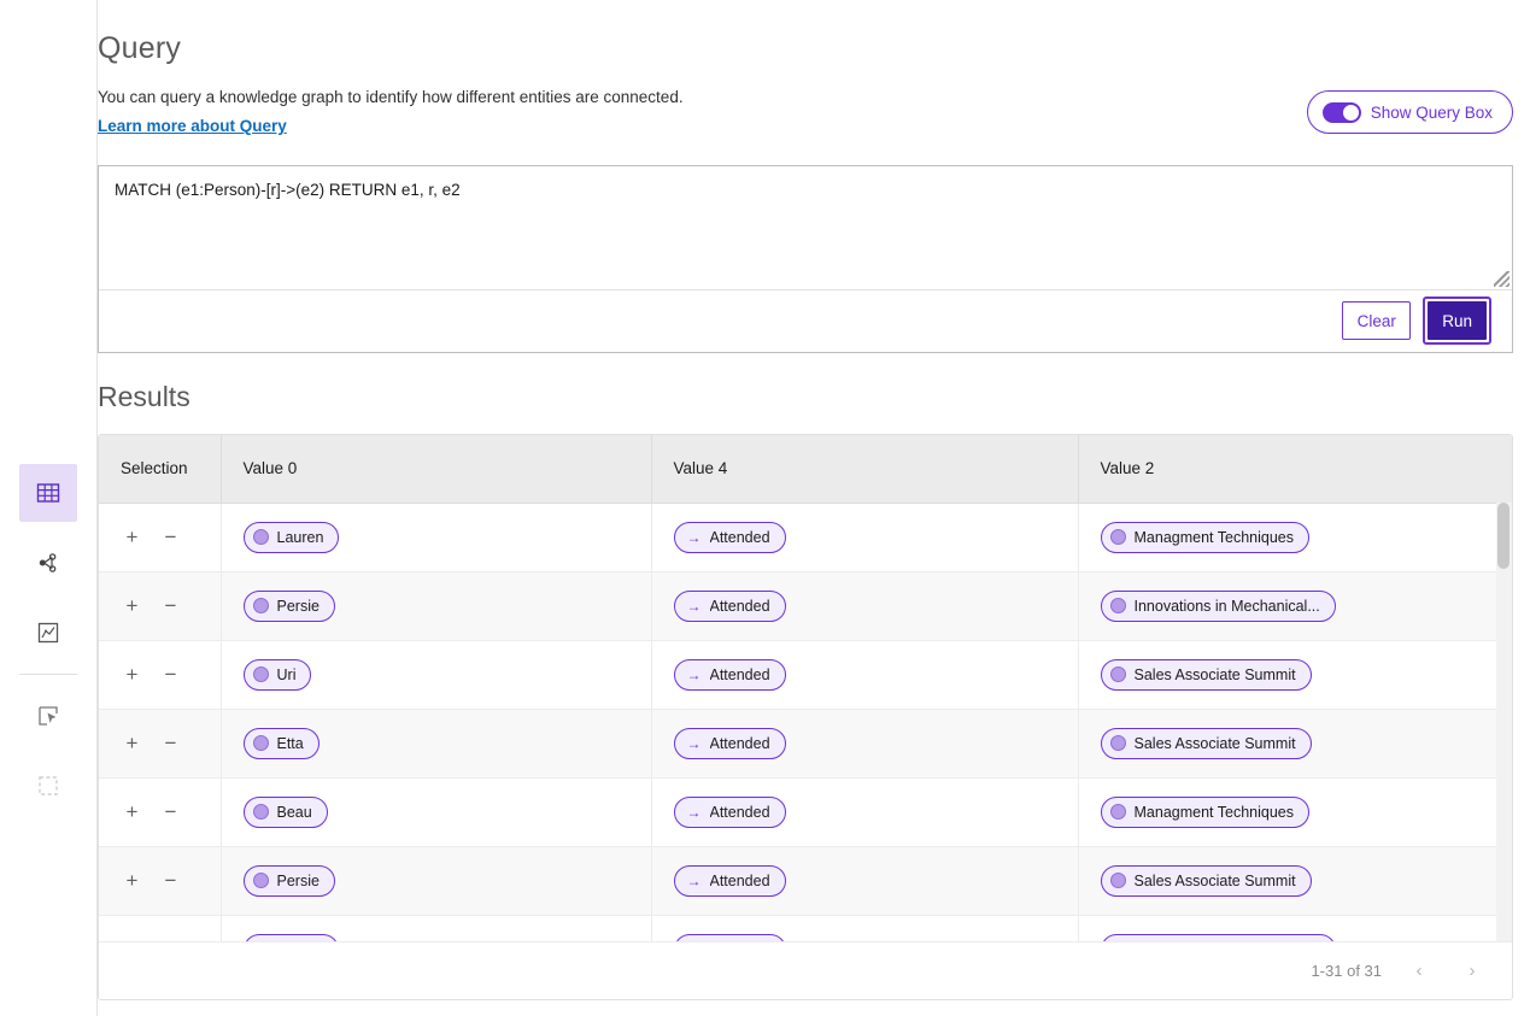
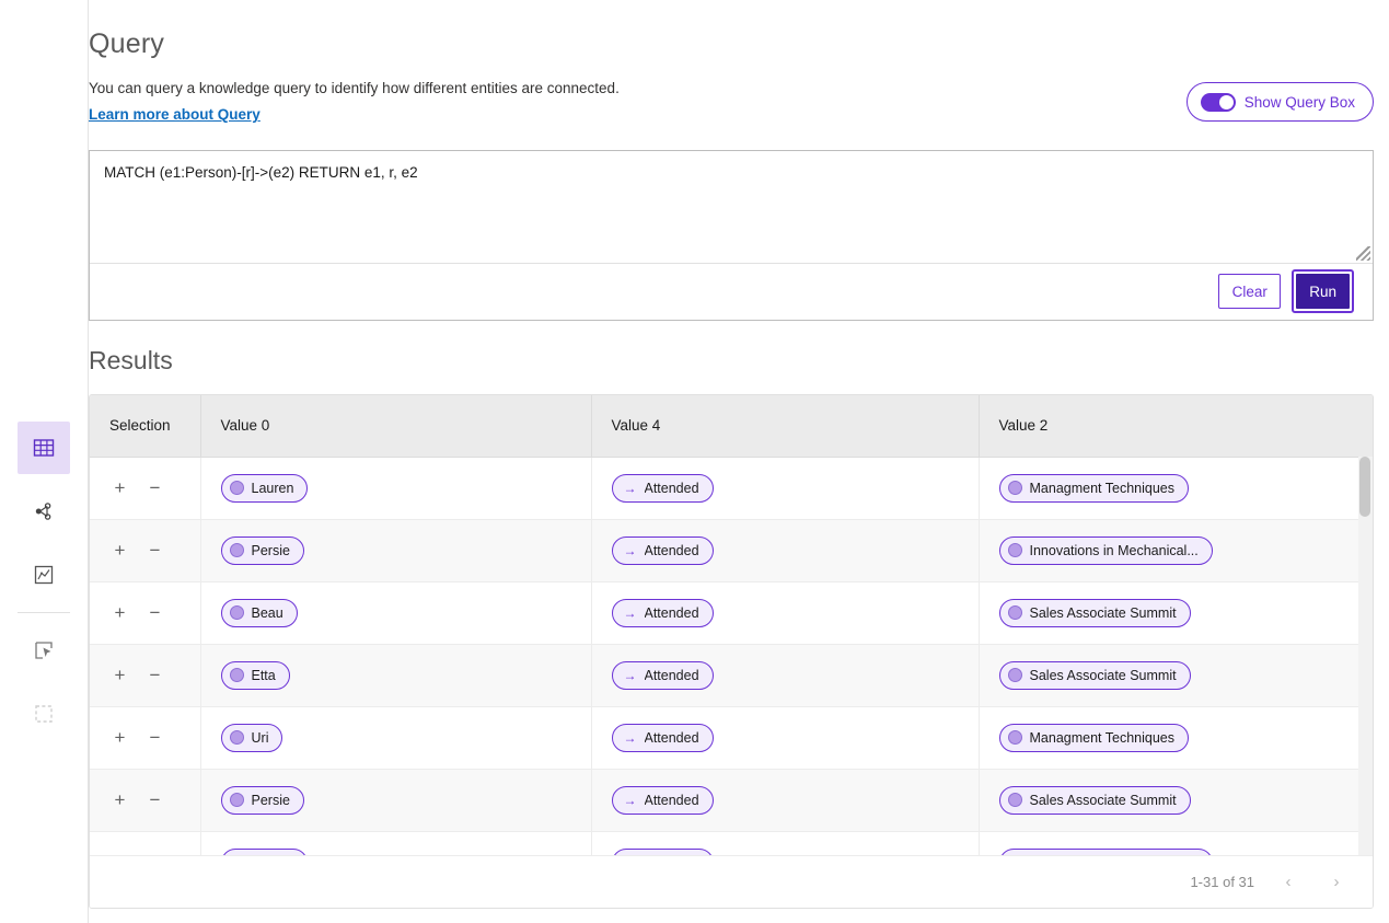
  Query
- You can query a knowledge graph to identify how different entities are connected.
+ You can query a knowledge query to identify how different entities are connected.
  Learn more about Query
  Show Query Box
  MATCH (e1:Person)-[r]->(e2) RETURN e1, r, e2
  Clear
  Run
  Results
  Selection	Value 0	Value 4	Value 2
  + −	Lauren	→ Attended	Managment Techniques
  + −	Persie	→ Attended	Innovations in Mechanical...
- + −	Uri	→ Attended	Sales Associate Summit
+ + −	Beau	→ Attended	Sales Associate Summit
  + −	Etta	→ Attended	Sales Associate Summit
- + −	Beau	→ Attended	Managment Techniques
+ + −	Uri	→ Attended	Managment Techniques
  + −	Persie	→ Attended	Sales Associate Summit
  1-31 of 31
  ‹
  ›
